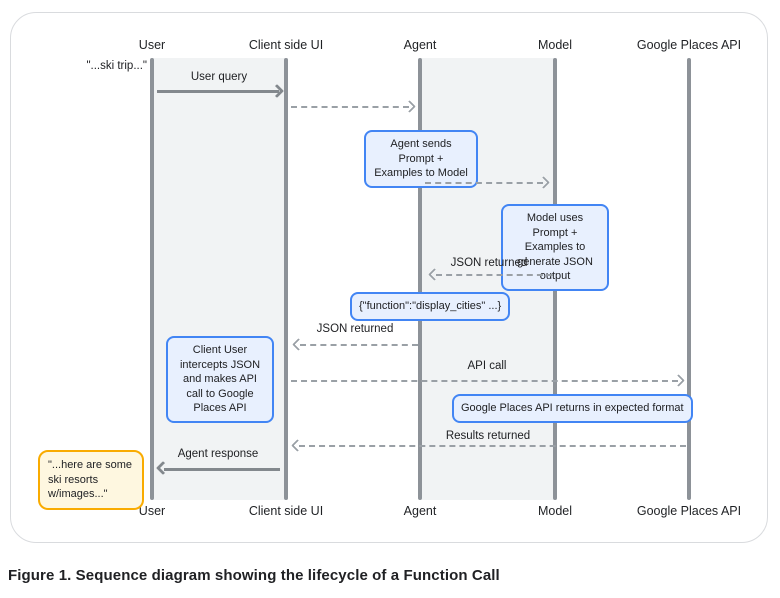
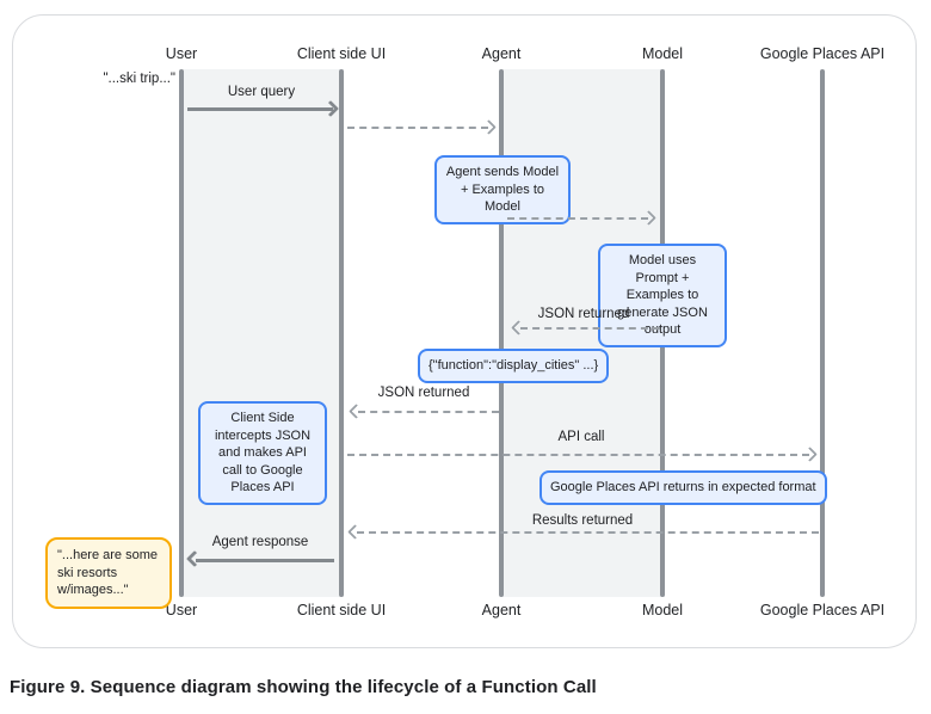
  User
  Client side UI
  Agent
  Model
  Google Places API
  User
  Client side UI
  Agent
  Model
  Google Places API
  "...ski trip..."
  User query
- Agent sends Prompt + Examples to Model
+ Agent sends Model + Examples to Model
  Model uses Prompt + Examples to generate JSON output
  JSON returned
  {"function":"display_cities" ...}
  JSON returned
- Client User intercepts JSON and makes API call to Google Places API
+ Client Side intercepts JSON and makes API call to Google Places API
  API call
  Google Places API returns in expected format
  Results returned
  Agent response
  "...here are some ski resorts w/images..."
- Figure 1. Sequence diagram showing the lifecycle of a Function Call
+ Figure 9. Sequence diagram showing the lifecycle of a Function Call
